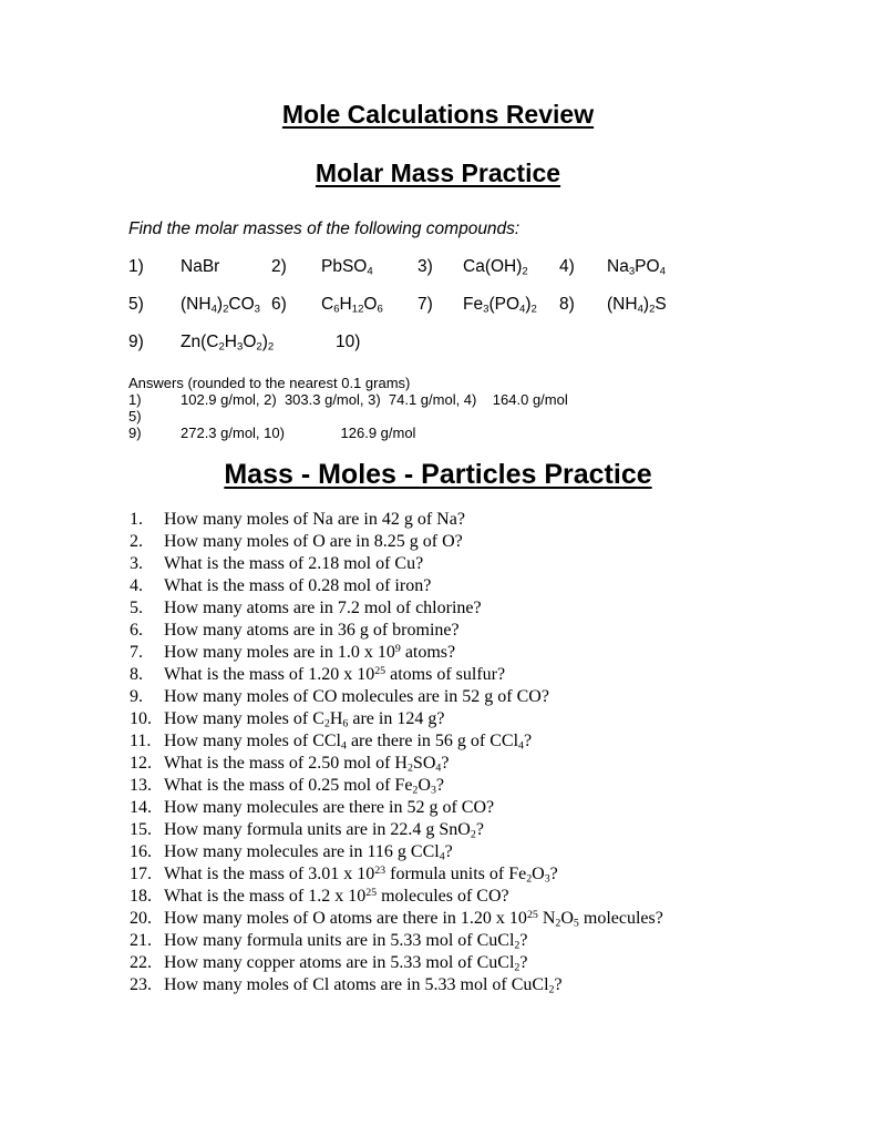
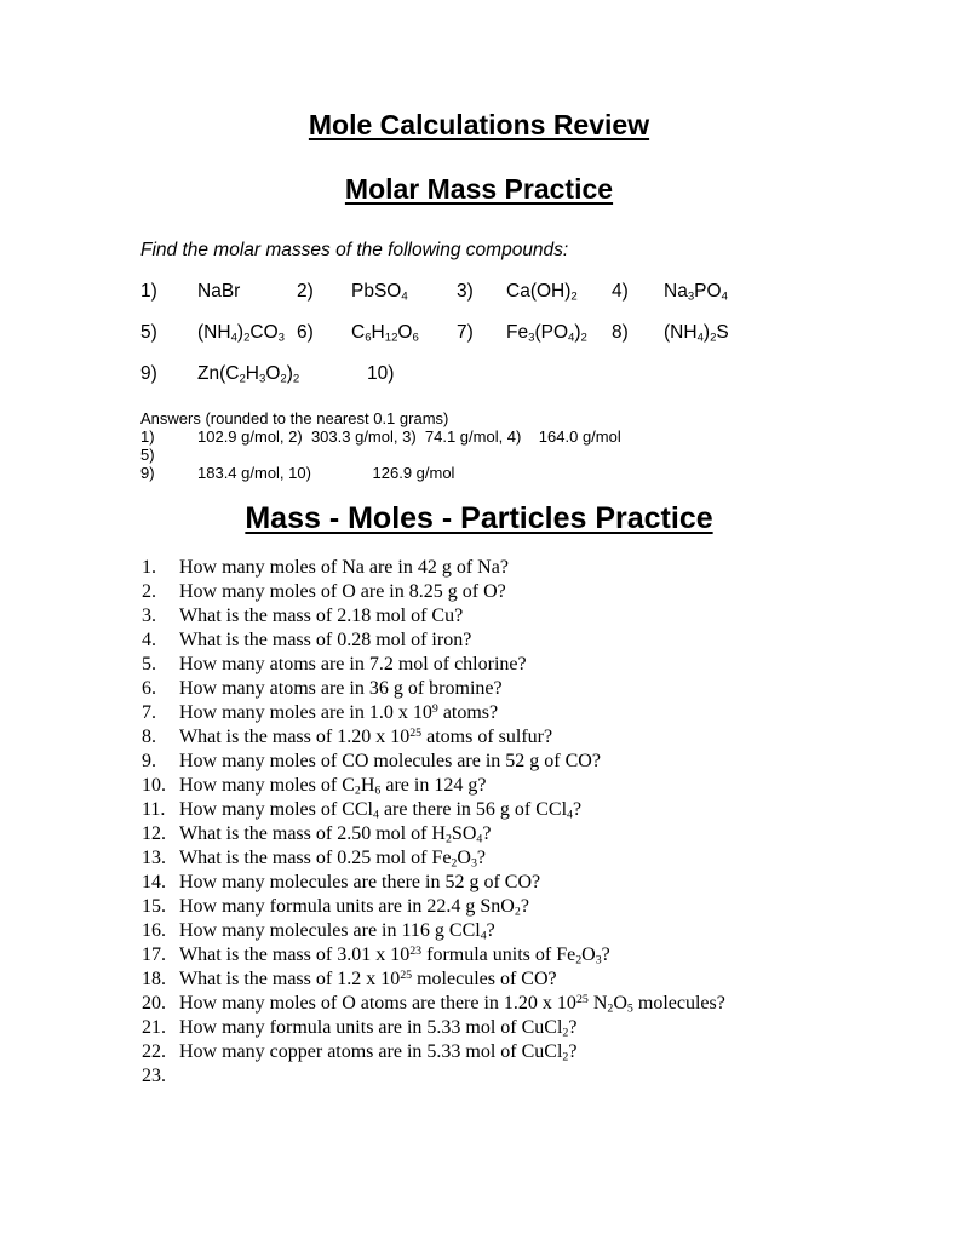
  Mole Calculations Review
  Molar Mass Practice
  Find the molar masses of the following compounds:
  1)
  NaBr
  2)
  PbSO4
  3)
  Ca(OH)2
  4)
  Na3PO4
  5)
  (NH4)2CO3
  6)
  C6H12O6
  7)
  Fe3(PO4)2
  8)
  (NH4)2S
  9)
  Zn(C2H3O2)2
  10)
  Answers (rounded to the nearest 0.1 grams)
  1)
  102.9 g/mol, 2) 303.3 g/mol, 3) 74.1 g/mol, 4) 164.0 g/mol
  5)
  9)
- 272.3 g/mol, 10) 126.9 g/mol
+ 183.4 g/mol, 10) 126.9 g/mol
  Mass - Moles - Particles Practice
  1.
  How many moles of Na are in 42 g of Na?
  2.
  How many moles of O are in 8.25 g of O?
  3.
  What is the mass of 2.18 mol of Cu?
  4.
  What is the mass of 0.28 mol of iron?
  5.
  How many atoms are in 7.2 mol of chlorine?
  6.
  How many atoms are in 36 g of bromine?
  7.
  How many moles are in 1.0 x 109 atoms?
  8.
  What is the mass of 1.20 x 1025 atoms of sulfur?
  9.
  How many moles of CO molecules are in 52 g of CO?
  10.
  How many moles of C2H6 are in 124 g?
  11.
  How many moles of CCl4 are there in 56 g of CCl4?
  12.
  What is the mass of 2.50 mol of H2SO4?
  13.
  What is the mass of 0.25 mol of Fe2O3?
  14.
  How many molecules are there in 52 g of CO?
  15.
  How many formula units are in 22.4 g SnO2?
  16.
  How many molecules are in 116 g CCl4?
  17.
  What is the mass of 3.01 x 1023 formula units of Fe2O3?
  18.
  What is the mass of 1.2 x 1025 molecules of CO?
  20.
  How many moles of O atoms are there in 1.20 x 1025 N2O5 molecules?
  21.
  How many formula units are in 5.33 mol of CuCl2?
  22.
  How many copper atoms are in 5.33 mol of CuCl2?
  23.
- How many moles of Cl atoms are in 5.33 mol of CuCl2?
